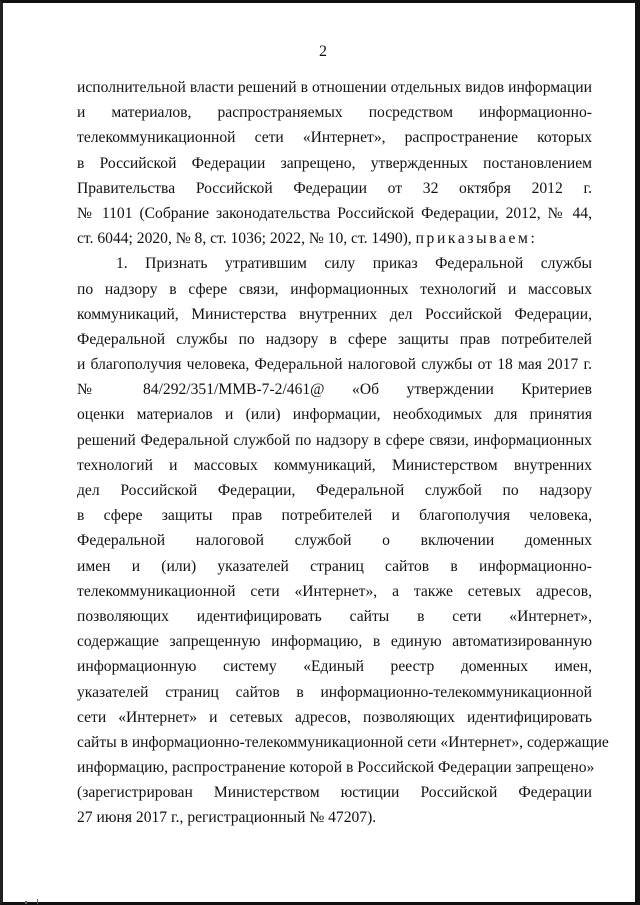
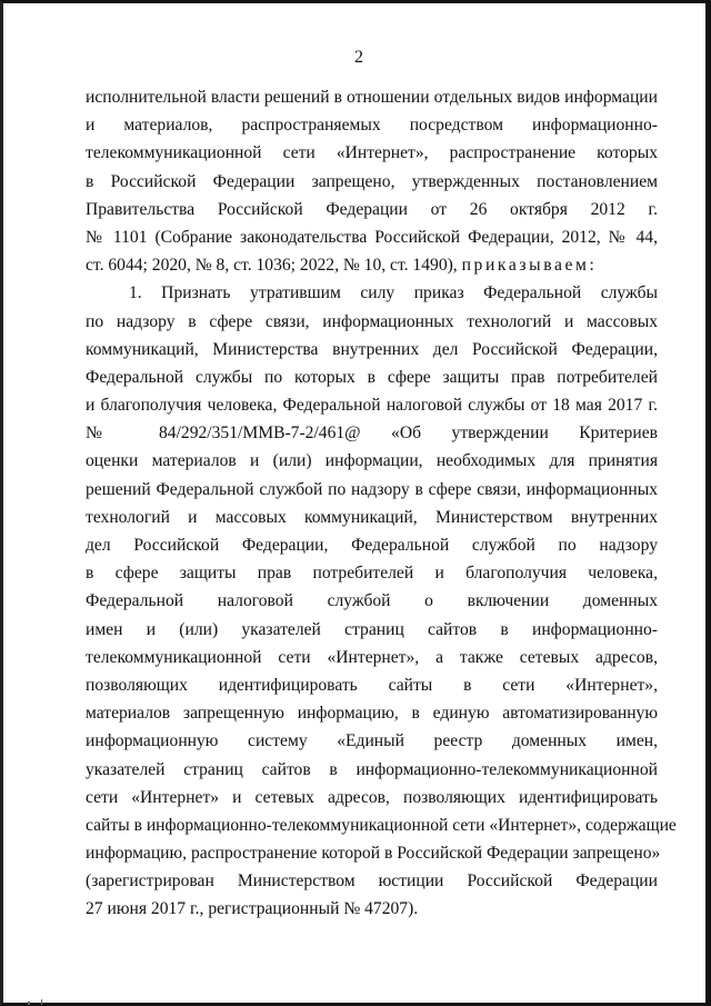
  2
  исполнительной власти решений в отношении отдельных видов информации
  и материалов, распространяемых посредством информационно-
  телекоммуникационной сети «Интернет», распространение которых
  в Российской Федерации запрещено, утвержденных постановлением
- Правительства Российской Федерации от 32 октября 2012 г.
+ Правительства Российской Федерации от 26 октября 2012 г.
  № 1101 (Собрание законодательства Российской Федерации, 2012, № 44,
  ст. 6044; 2020, № 8, ст. 1036; 2022, № 10, ст. 1490), приказываем:
  1. Признать утратившим силу приказ Федеральной службы
  по надзору в сфере связи, информационных технологий и массовых
  коммуникаций, Министерства внутренних дел Российской Федерации,
- Федеральной службы по надзору в сфере защиты прав потребителей
+ Федеральной службы по которых в сфере защиты прав потребителей
  и благополучия человека, Федеральной налоговой службы от 18 мая 2017 г.
  № 84/292/351/ММВ-7-2/461@ «Об утверждении Критериев
  оценки материалов и (или) информации, необходимых для принятия
  решений Федеральной службой по надзору в сфере связи, информационных
  технологий и массовых коммуникаций, Министерством внутренних
  дел Российской Федерации, Федеральной службой по надзору
  в сфере защиты прав потребителей и благополучия человека,
  Федеральной налоговой службой о включении доменных
  имен и (или) указателей страниц сайтов в информационно-
  телекоммуникационной сети «Интернет», а также сетевых адресов,
  позволяющих идентифицировать сайты в сети «Интернет»,
- содержащие запрещенную информацию, в единую автоматизированную
+ материалов запрещенную информацию, в единую автоматизированную
  информационную систему «Единый реестр доменных имен,
  указателей страниц сайтов в информационно-телекоммуникационной
  сети «Интернет» и сетевых адресов, позволяющих идентифицировать
  сайты в информационно-телекоммуникационной сети «Интернет», содержащие
  информацию, распространение которой в Российской Федерации запрещено»
  (зарегистрирован Министерством юстиции Российской Федерации
  27 июня 2017 г., регистрационный № 47207).
